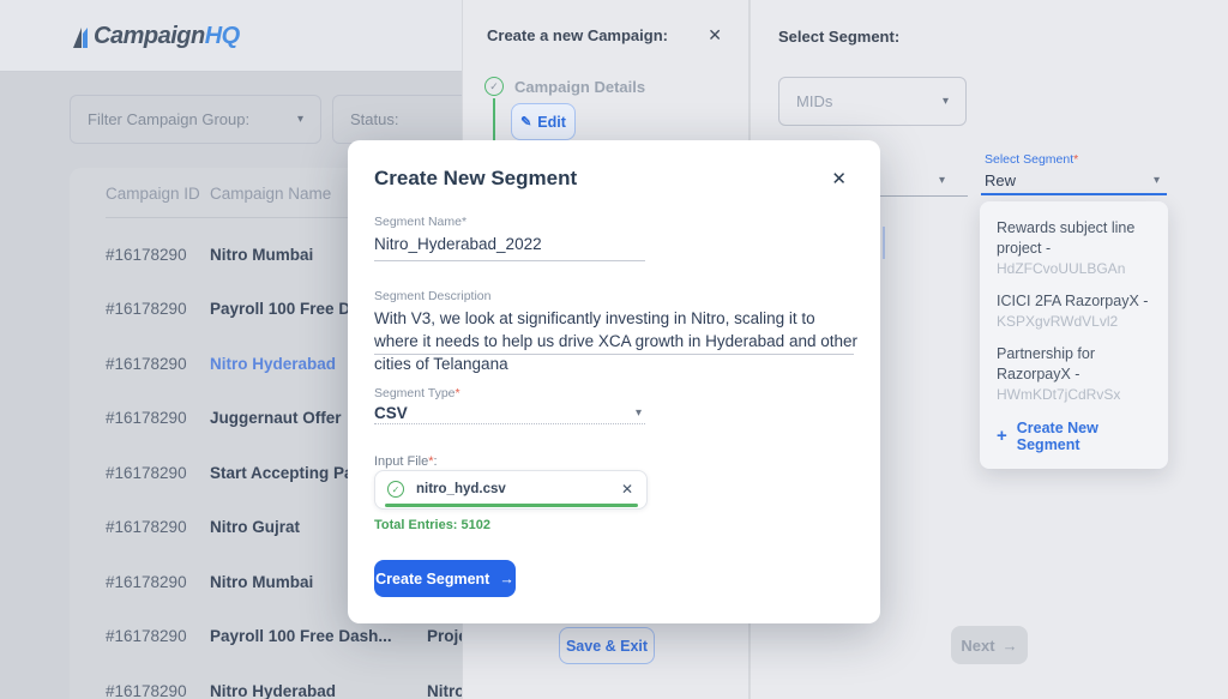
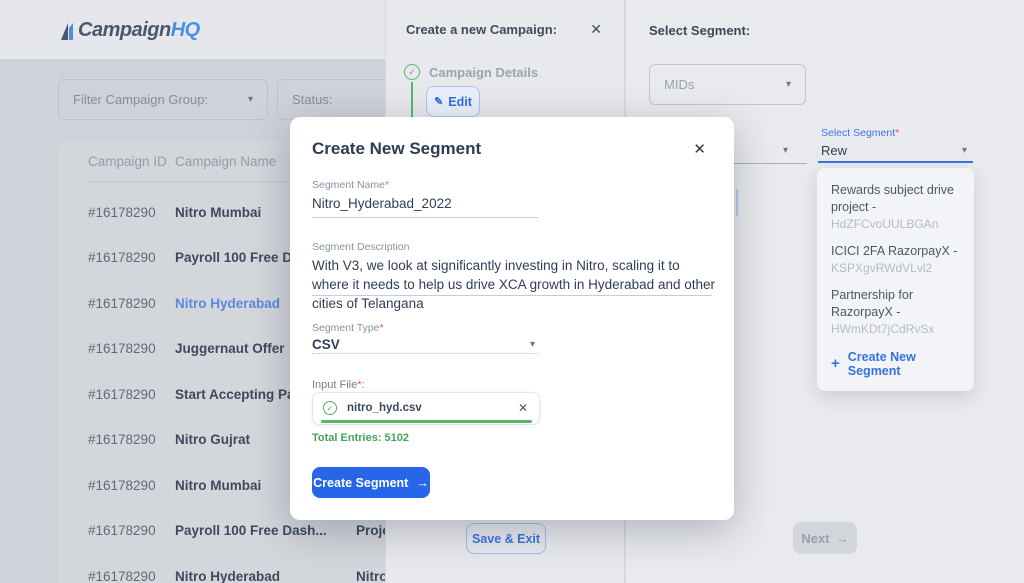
  CampaignHQ
  Filter Campaign Group:
  ▾
  Status:
  Campaign ID
  Campaign Name
  #16178290
  Nitro Mumbai
  #16178290
  Payroll 100 Free D
  #16178290
  Nitro Hyderabad
  #16178290
  Juggernaut Offer
  #16178290
  Start Accepting P
  #16178290
  Nitro Gujrat
  #16178290
  Nitro Mumbai
  #16178290
  Payroll 100 Free Dash...
  #16178290
  Nitro Hyderabad
  Nitro
  Create a new Campaign:
  ✕
  ✓
  Campaign Details
  ✎
  Edit
  Save & Exit
  Select Segment:
  MIDs
  ▾
  ▾
  Select Segment*
  Rew
  ▾
- Rewards subject line project -
+ Rewards subject drive project -
  HdZFCvoUULBGAn
  ICICI 2FA RazorpayX -
  KSPXgvRWdVLvl2
  Partnership for RazorpayX -
  HWmKDt7jCdRvSx
  +
  Create New Segment
  Next
  →
  Create New Segment
  ✕
  Segment Name*
  Nitro_Hyderabad_2022
  Segment Description
  With V3, we look at significantly investing in Nitro, scaling it to where it needs to help us drive XCA growth in Hyderabad and other cities of Telangana
  Segment Type*
  CSV
  ▾
  Input File*:
  ✓
  nitro_hyd.csv
  ✕
  Total Entries: 5102
  Create Segment
  →
